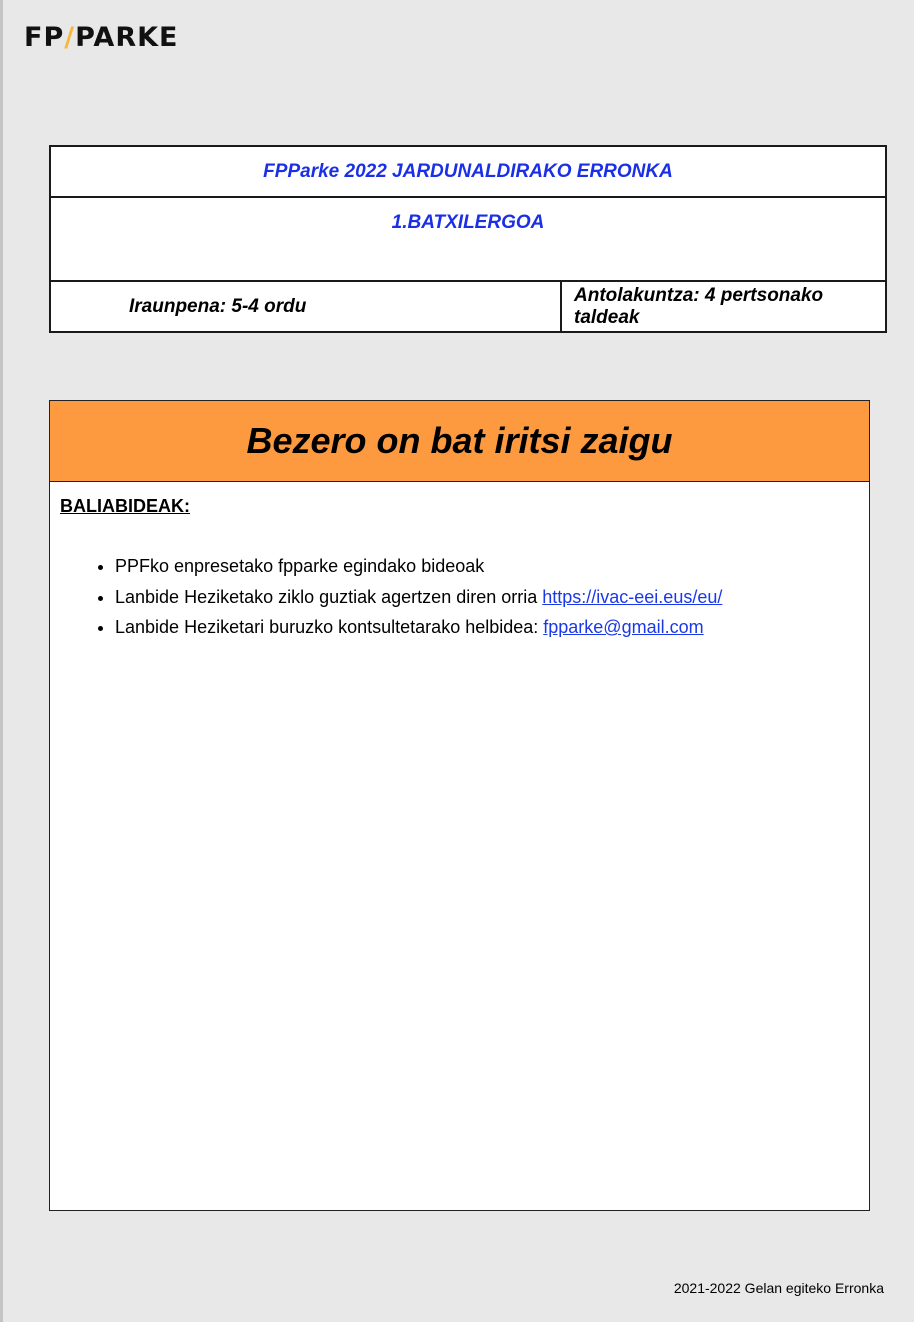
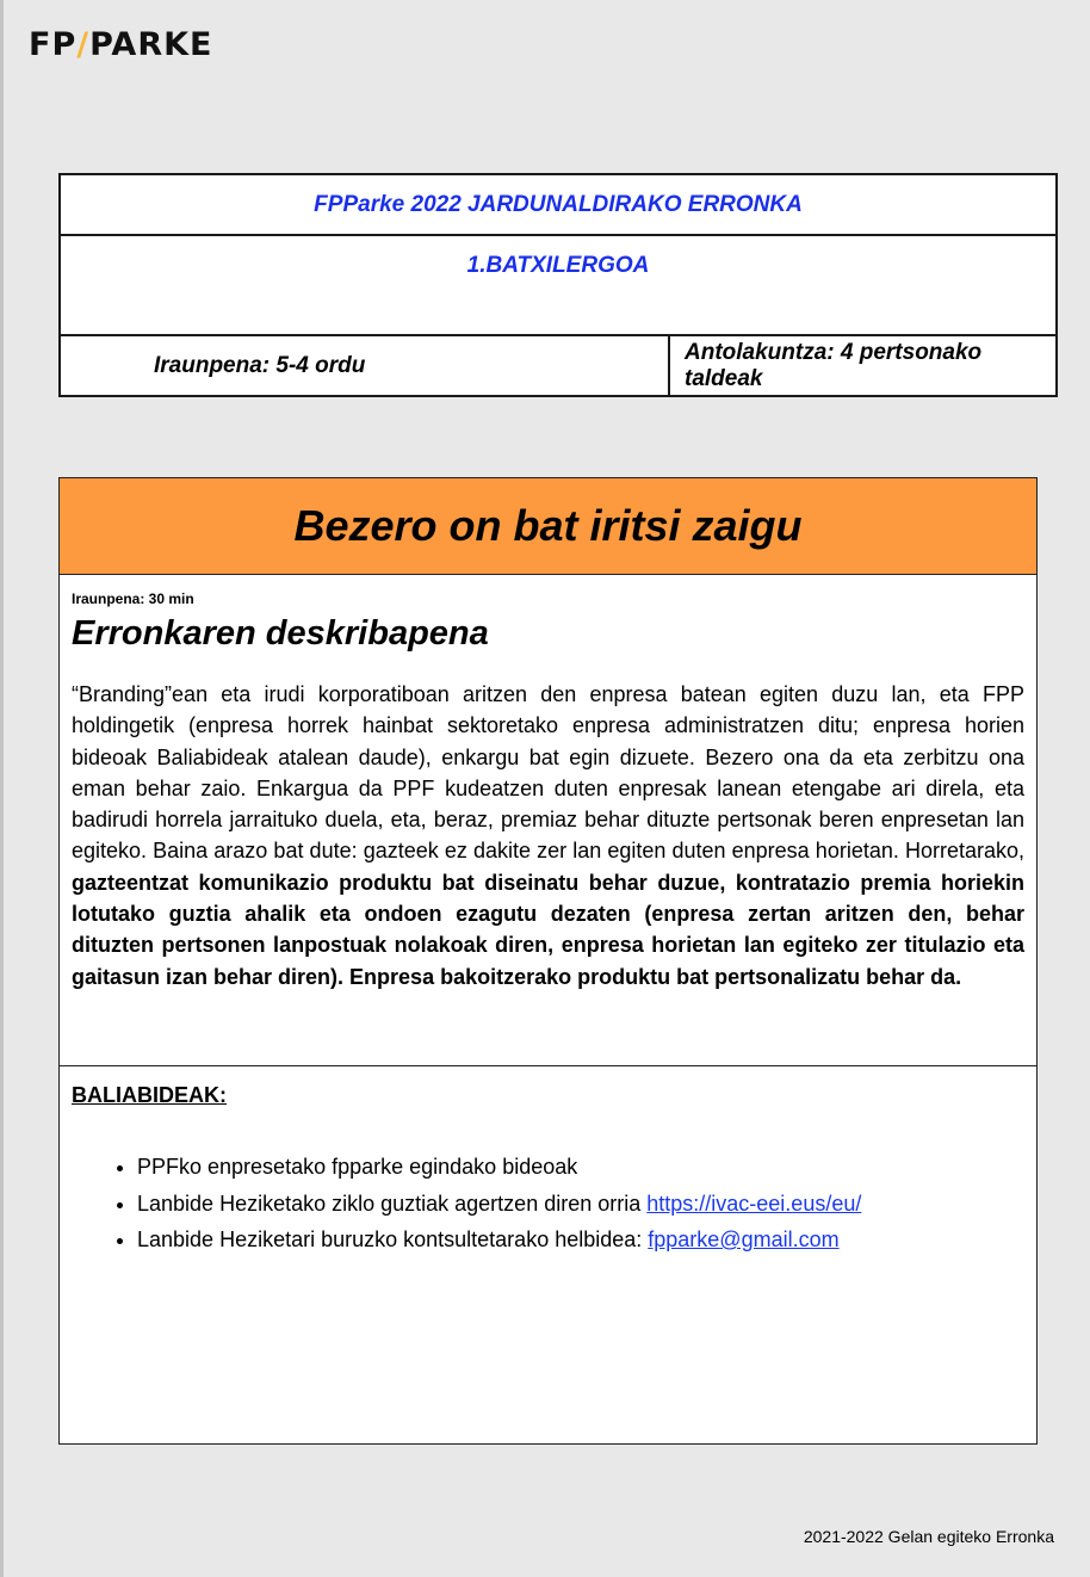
  FP/PARKE
  FPParke 2022 JARDUNALDIRAKO ERRONKA
  1.BATXILERGOA
  Iraunpena: 5-4 ordu	Antolakuntza: 4 pertsonako taldeak
  Bezero on bat iritsi zaigu
+ Iraunpena: 30 min
+ Erronkaren deskribapena
+ “Branding”ean eta irudi korporatiboan aritzen den enpresa batean egiten duzu lan, eta FPP holdingetik (enpresa horrek hainbat sektoretako enpresa administratzen ditu; enpresa horien bideoak Baliabideak atalean daude), enkargu bat egin dizuete. Bezero ona da eta zerbitzu ona eman behar zaio. Enkargua da PPF kudeatzen duten enpresak lanean etengabe ari direla, eta badirudi horrela jarraituko duela, eta, beraz, premiaz behar dituzte pertsonak beren enpresetan lan egiteko. Baina arazo bat dute: gazteek ez dakite zer lan egiten duten enpresa horietan. Horretarako, gazteentzat komunikazio produktu bat diseinatu behar duzue, kontratazio premia horiekin lotutako guztia ahalik eta ondoen ezagutu dezaten (enpresa zertan aritzen den, behar dituzten pertsonen lanpostuak nolakoak diren, enpresa horietan lan egiteko zer titulazio eta gaitasun izan behar diren). Enpresa bakoitzerako produktu bat pertsonalizatu behar da.
  BALIABIDEAK:
  PPFko enpresetako fpparke egindako bideoak
  Lanbide Heziketako ziklo guztiak agertzen diren orria https://ivac-eei.eus/eu/
  Lanbide Heziketari buruzko kontsultetarako helbidea: fpparke@gmail.com
  2021-2022 Gelan egiteko Erronka
